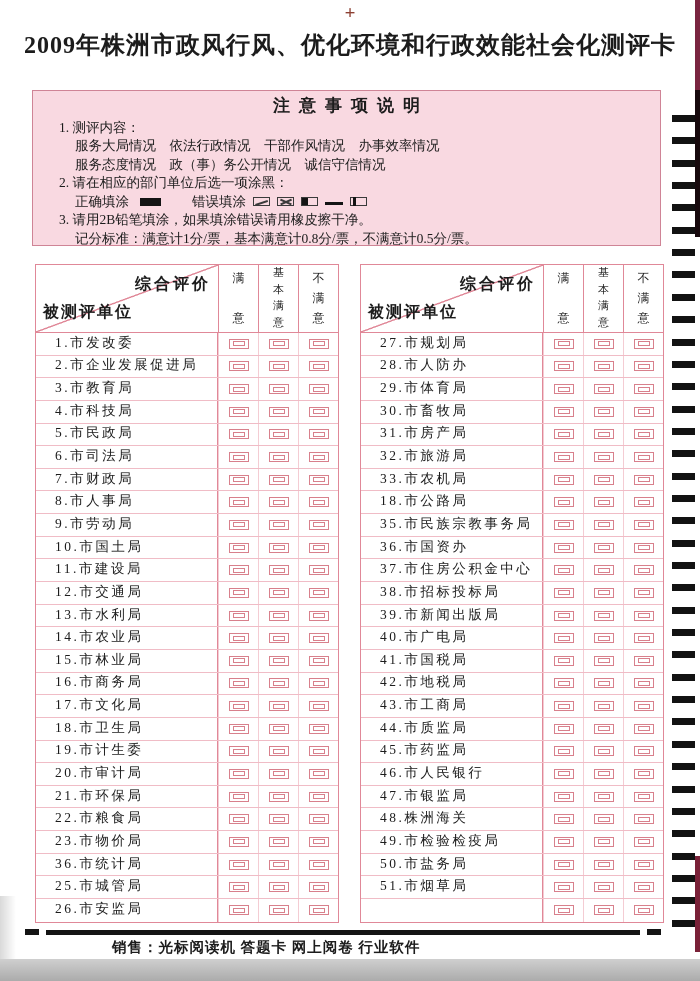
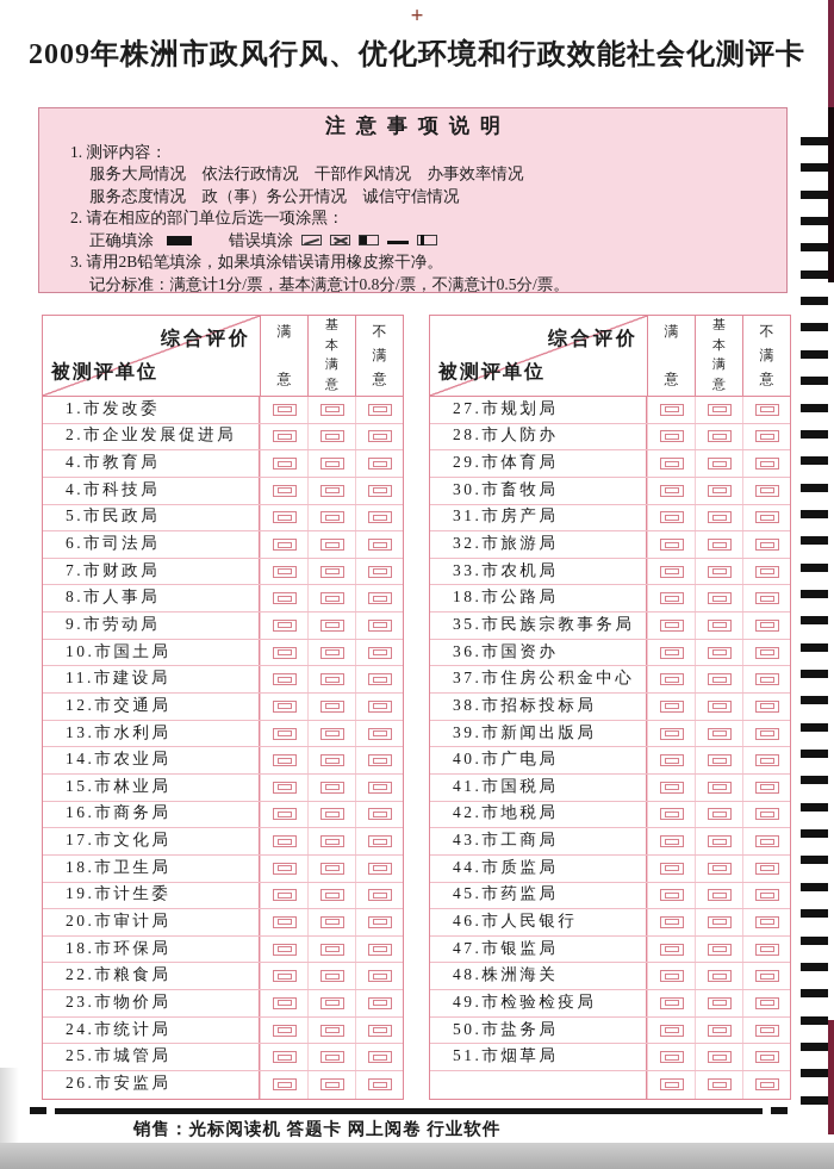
  +
  2009年株洲市政风行风、优化环境和行政效能社会化测评卡
  注意事项说明
  1. 测评内容：
  服务大局情况 依法行政情况 干部作风情况 办事效率情况
  服务态度情况 政（事）务公开情况 诚信守信情况
  2. 请在相应的部门单位后选一项涂黑：
  正确填涂
  错误填涂
  3. 请用2B铅笔填涂，如果填涂错误请用橡皮擦干净。
  记分标准：满意计1分/票，基本满意计0.8分/票，不满意计0.5分/票。
  综合评价
  被测评单位
  满
  意
  基
  本
  满
  意
  不
  满
  意
  1.市发改委
  2.市企业发展促进局
- 3.市教育局
+ 4.市教育局
  4.市科技局
  5.市民政局
  6.市司法局
  7.市财政局
  8.市人事局
  9.市劳动局
  10.市国土局
  11.市建设局
  12.市交通局
  13.市水利局
  14.市农业局
  15.市林业局
  16.市商务局
  17.市文化局
  18.市卫生局
  19.市计生委
  20.市审计局
- 21.市环保局
+ 18.市环保局
  22.市粮食局
  23.市物价局
- 36.市统计局
+ 24.市统计局
  25.市城管局
  26.市安监局
  综合评价
  被测评单位
  满
  意
  基
  本
  满
  意
  不
  满
  意
  27.市规划局
  28.市人防办
  29.市体育局
  30.市畜牧局
  31.市房产局
  32.市旅游局
  33.市农机局
  18.市公路局
  35.市民族宗教事务局
  36.市国资办
  37.市住房公积金中心
  38.市招标投标局
  39.市新闻出版局
  40.市广电局
  41.市国税局
  42.市地税局
  43.市工商局
  44.市质监局
  45.市药监局
  46.市人民银行
  47.市银监局
  48.株洲海关
  49.市检验检疫局
  50.市盐务局
  51.市烟草局
  销售：光标阅读机 答题卡 网上阅卷 行业软件
